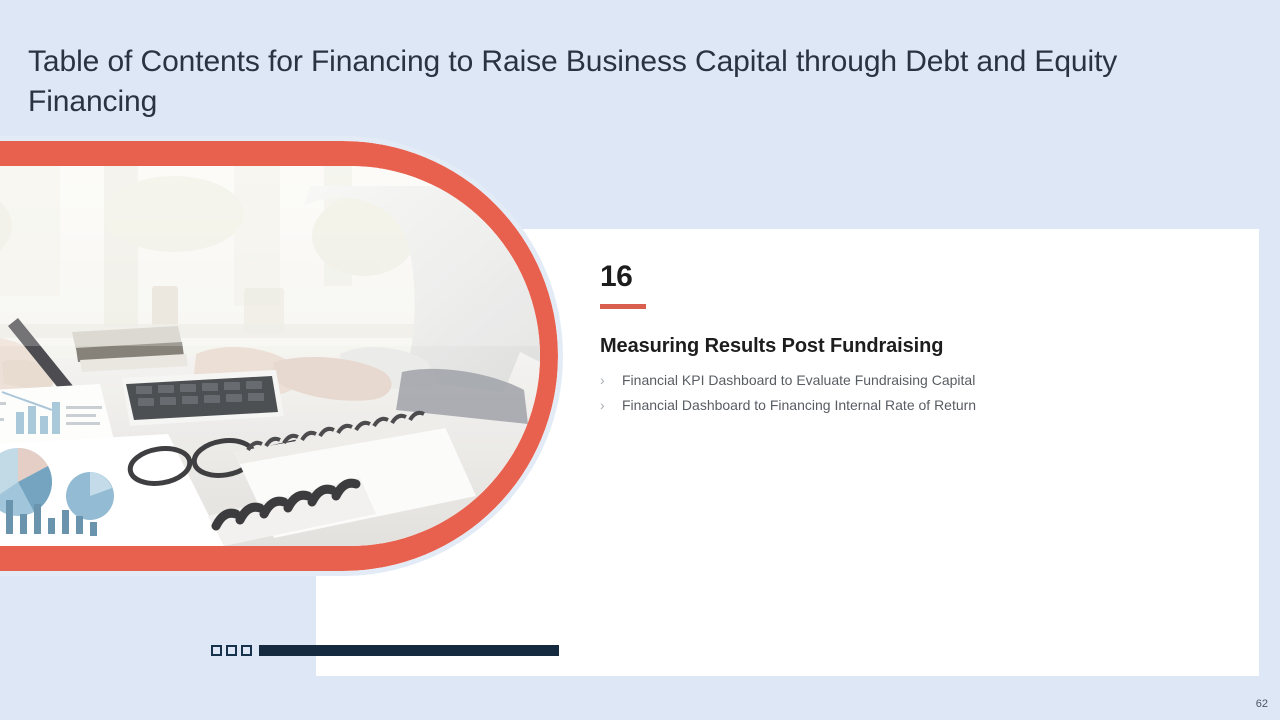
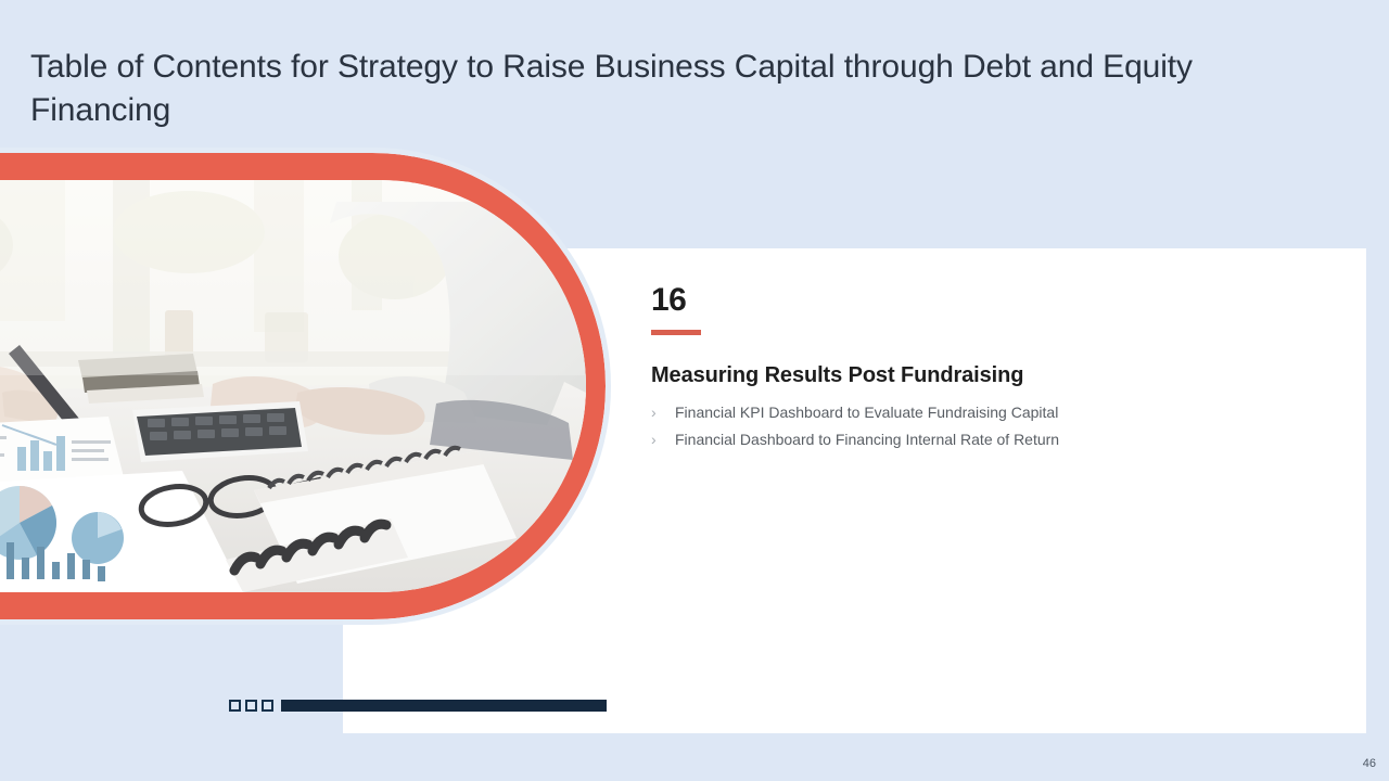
- Table of Contents for Financing to Raise Business Capital through Debt and Equity Financing
+ Table of Contents for Strategy to Raise Business Capital through Debt and Equity Financing
  16
  Measuring Results Post Fundraising
  ›
  Financial KPI Dashboard to Evaluate Fundraising Capital
  ›
  Financial Dashboard to Financing Internal Rate of Return
- 62
+ 46
